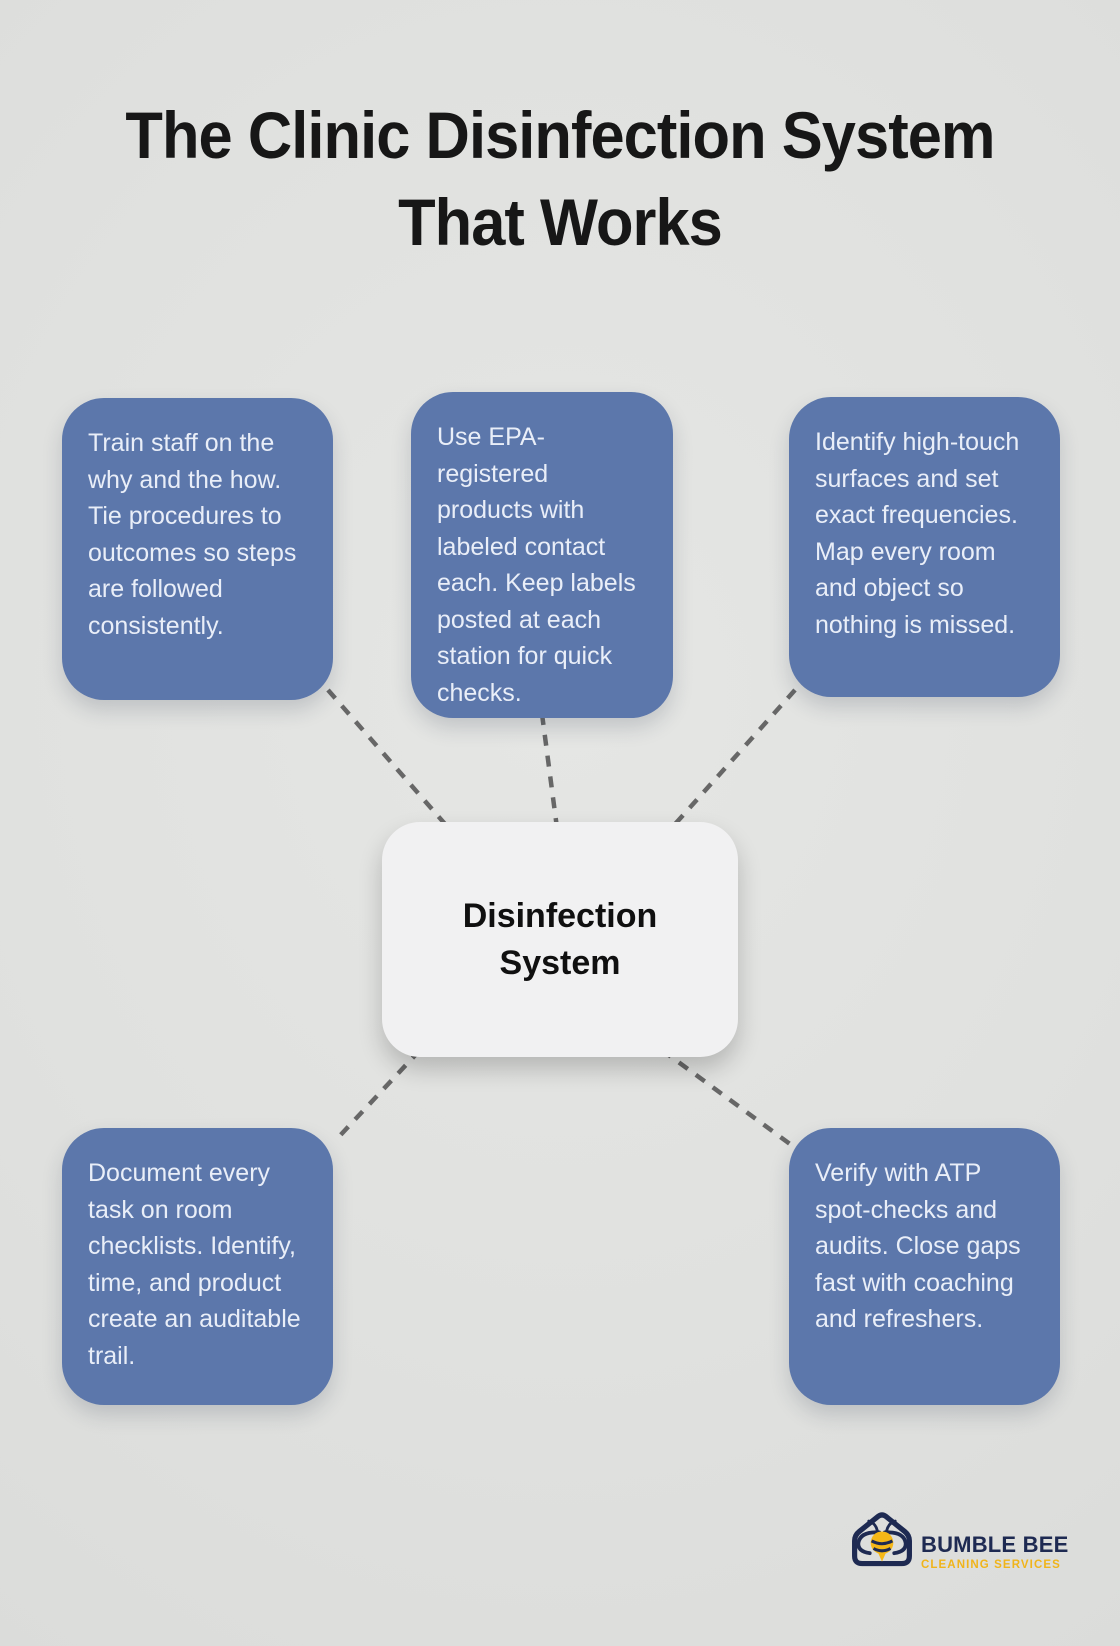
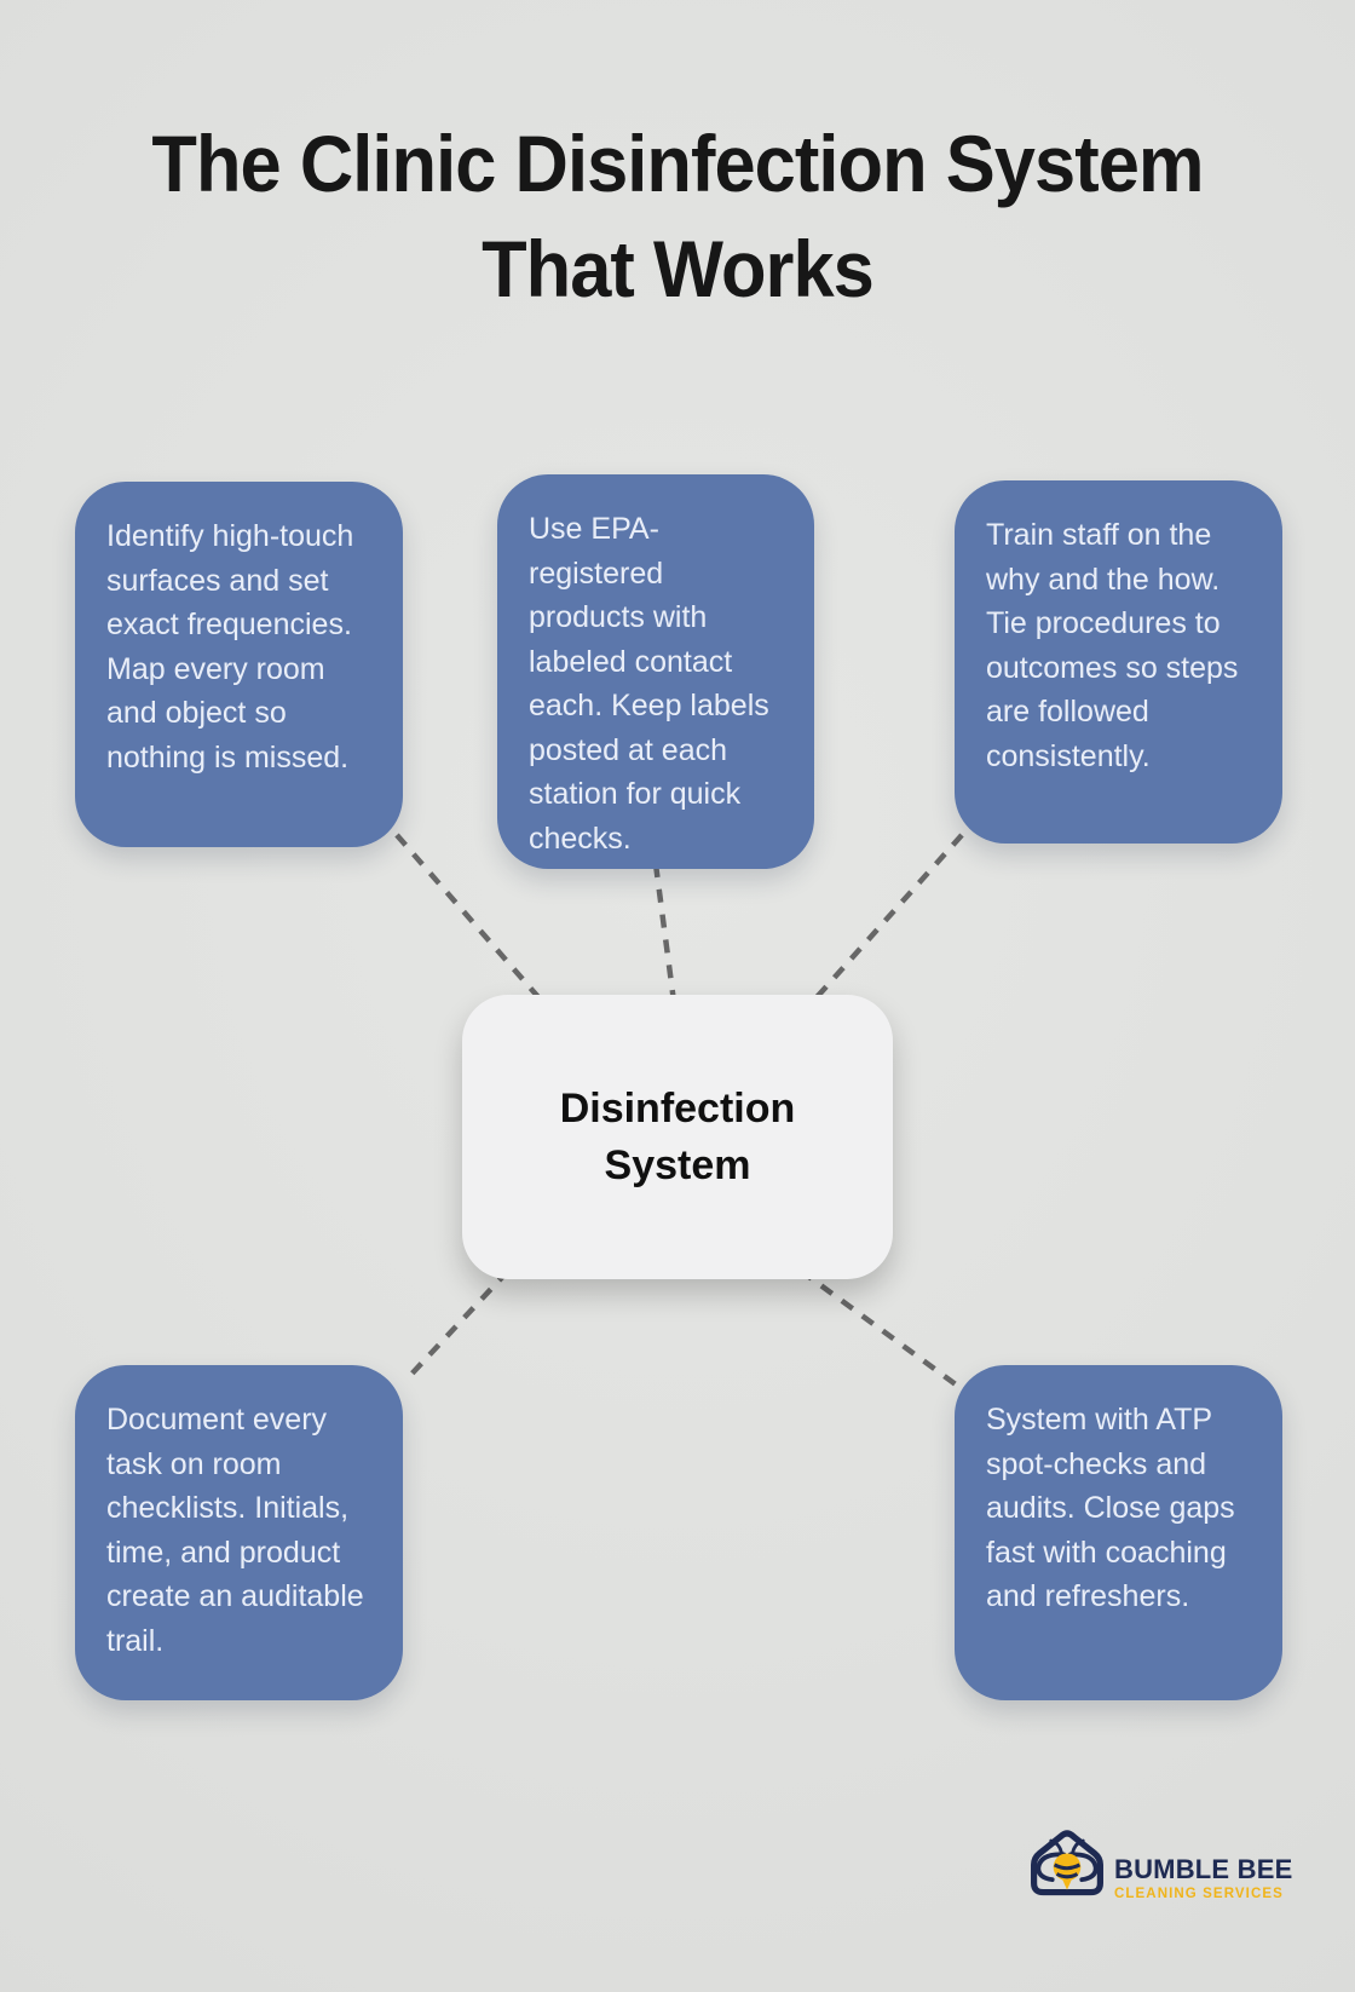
  The Clinic Disinfection System That Works
- Train staff on the why and the how. Tie procedures to outcomes so steps are followed consistently.
+ Identify high-touch surfaces and set exact frequencies. Map every room and object so nothing is missed.
  Use EPA-registered products with labeled contact each. Keep labels posted at each station for quick checks.
- Identify high-touch surfaces and set exact frequencies. Map every room and object so nothing is missed.
+ Train staff on the why and the how. Tie procedures to outcomes so steps are followed consistently.
  Disinfection System
- Document every task on room checklists. Identify, time, and product create an auditable trail.
+ Document every task on room checklists. Initials, time, and product create an auditable trail.
- Verify with ATP spot-checks and audits. Close gaps fast with coaching and refreshers.
+ System with ATP spot-checks and audits. Close gaps fast with coaching and refreshers.
  BUMBLE BEE
  CLEANING SERVICES
